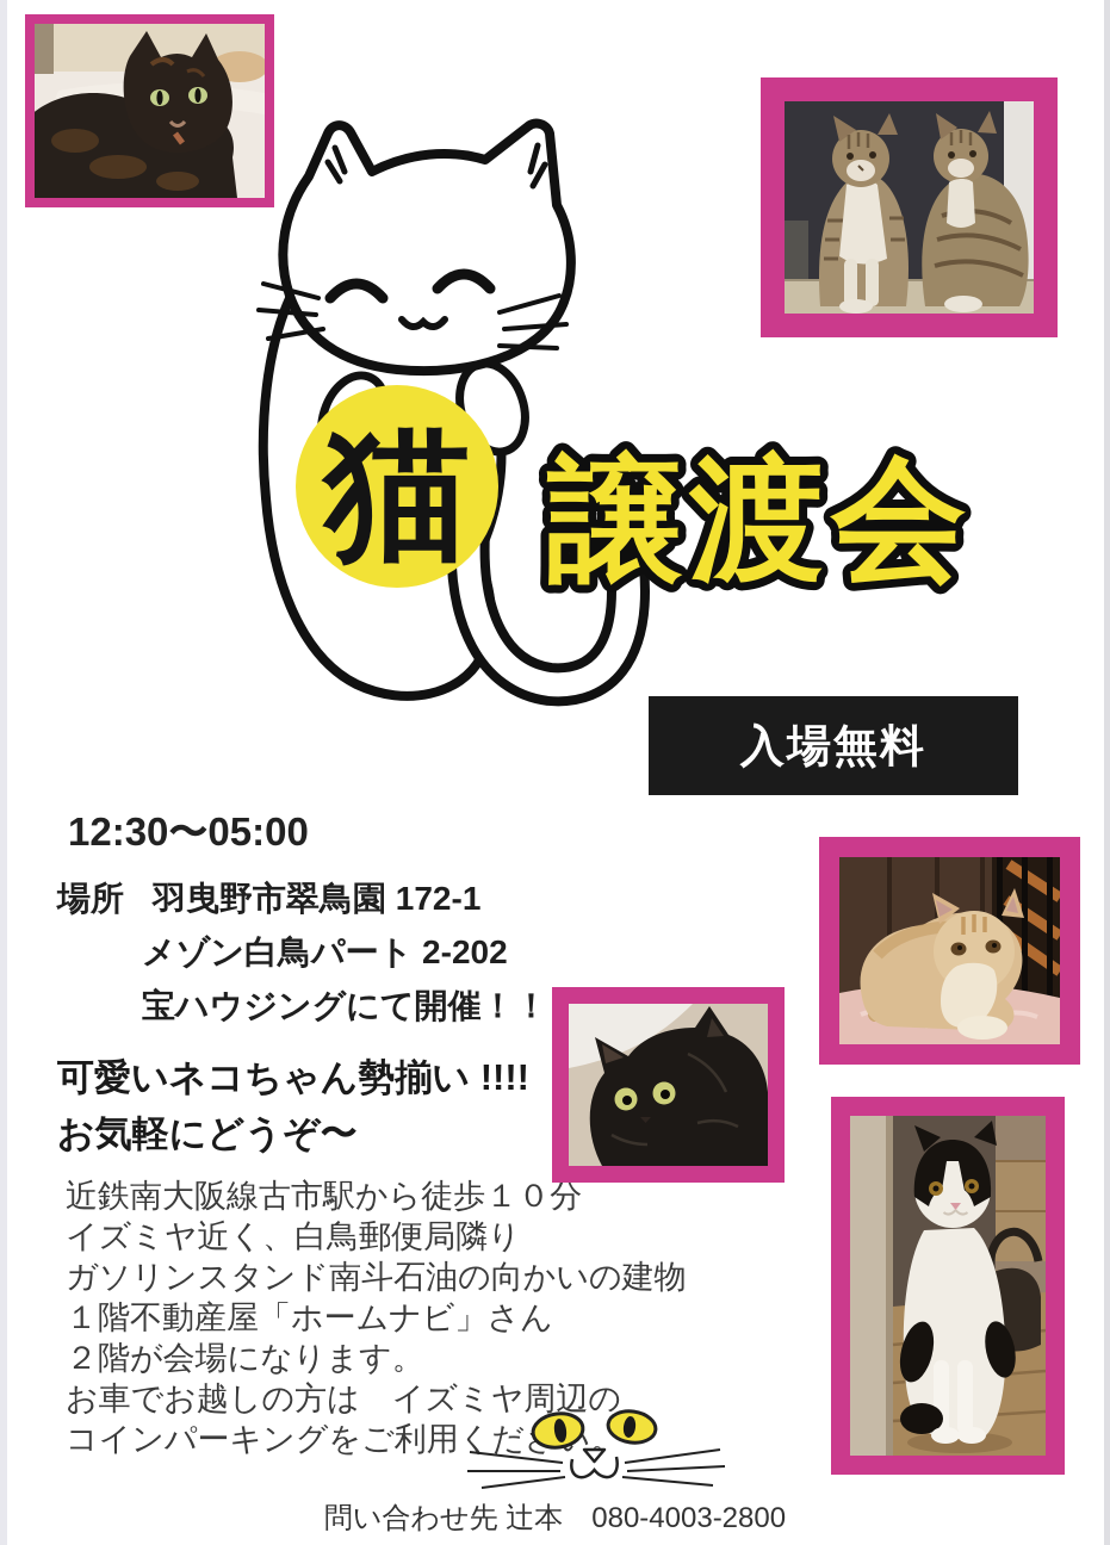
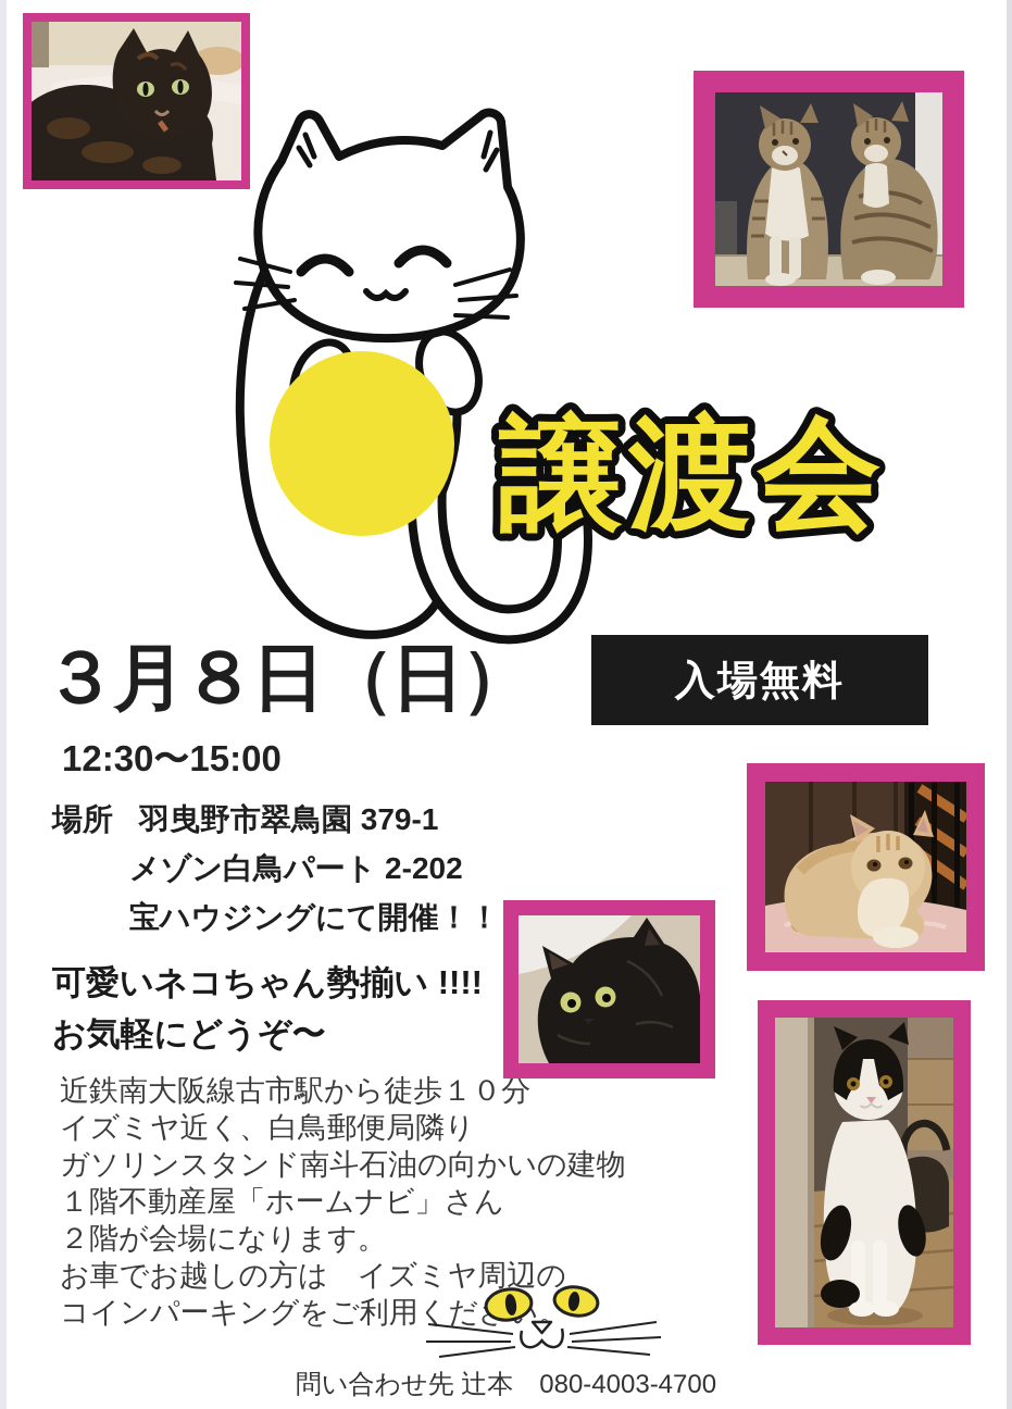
- 猫
  譲渡会
+ ３月８日（日）
  入場無料
- 12:30〜05:00
+ 12:30〜15:00
  場所
- 羽曳野市翠鳥園 172-1
+ 羽曳野市翠鳥園 379-1
  メゾン白鳥パート 2-202
  宝ハウジングにて開催！！
  可愛いネコちゃん勢揃い !!!!
  お気軽にどうぞ〜
  近鉄南大阪線古市駅から徒歩１０分
  イズミヤ近く、白鳥郵便局隣り
  ガソリンスタンド南斗石油の向かいの建物
  １階不動産屋「ホームナビ」さん
  ２階が会場になります。
  お車でお越しの方は イズミヤ周辺の
  コインパーキングをご利用くだ。
- 問い合わせ先 辻本 080-4003-2800
+ 問い合わせ先 辻本 080-4003-4700
